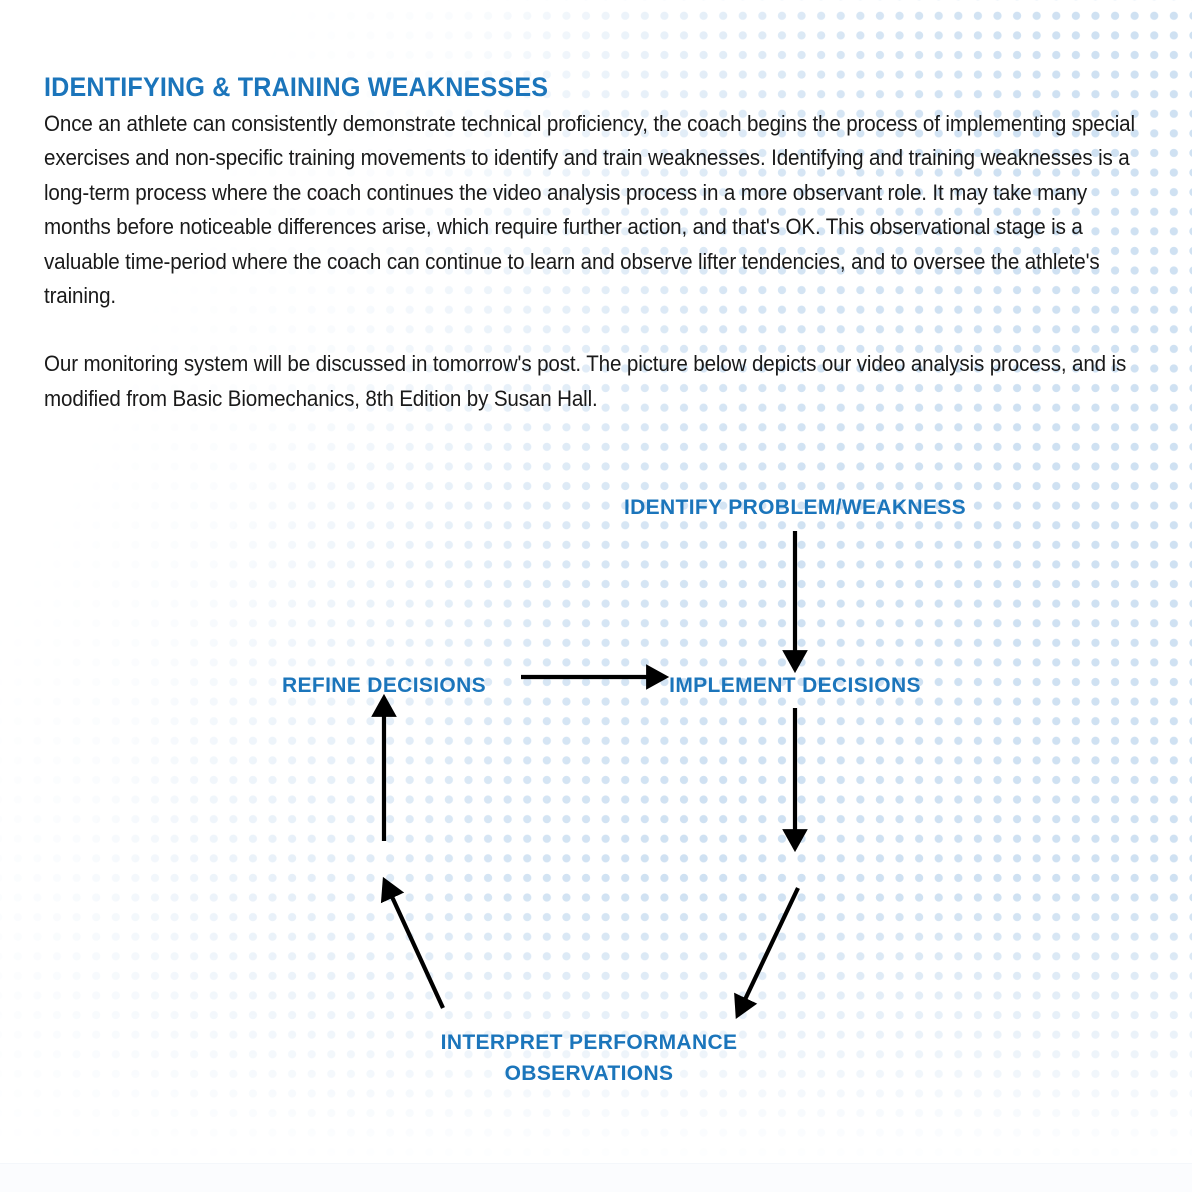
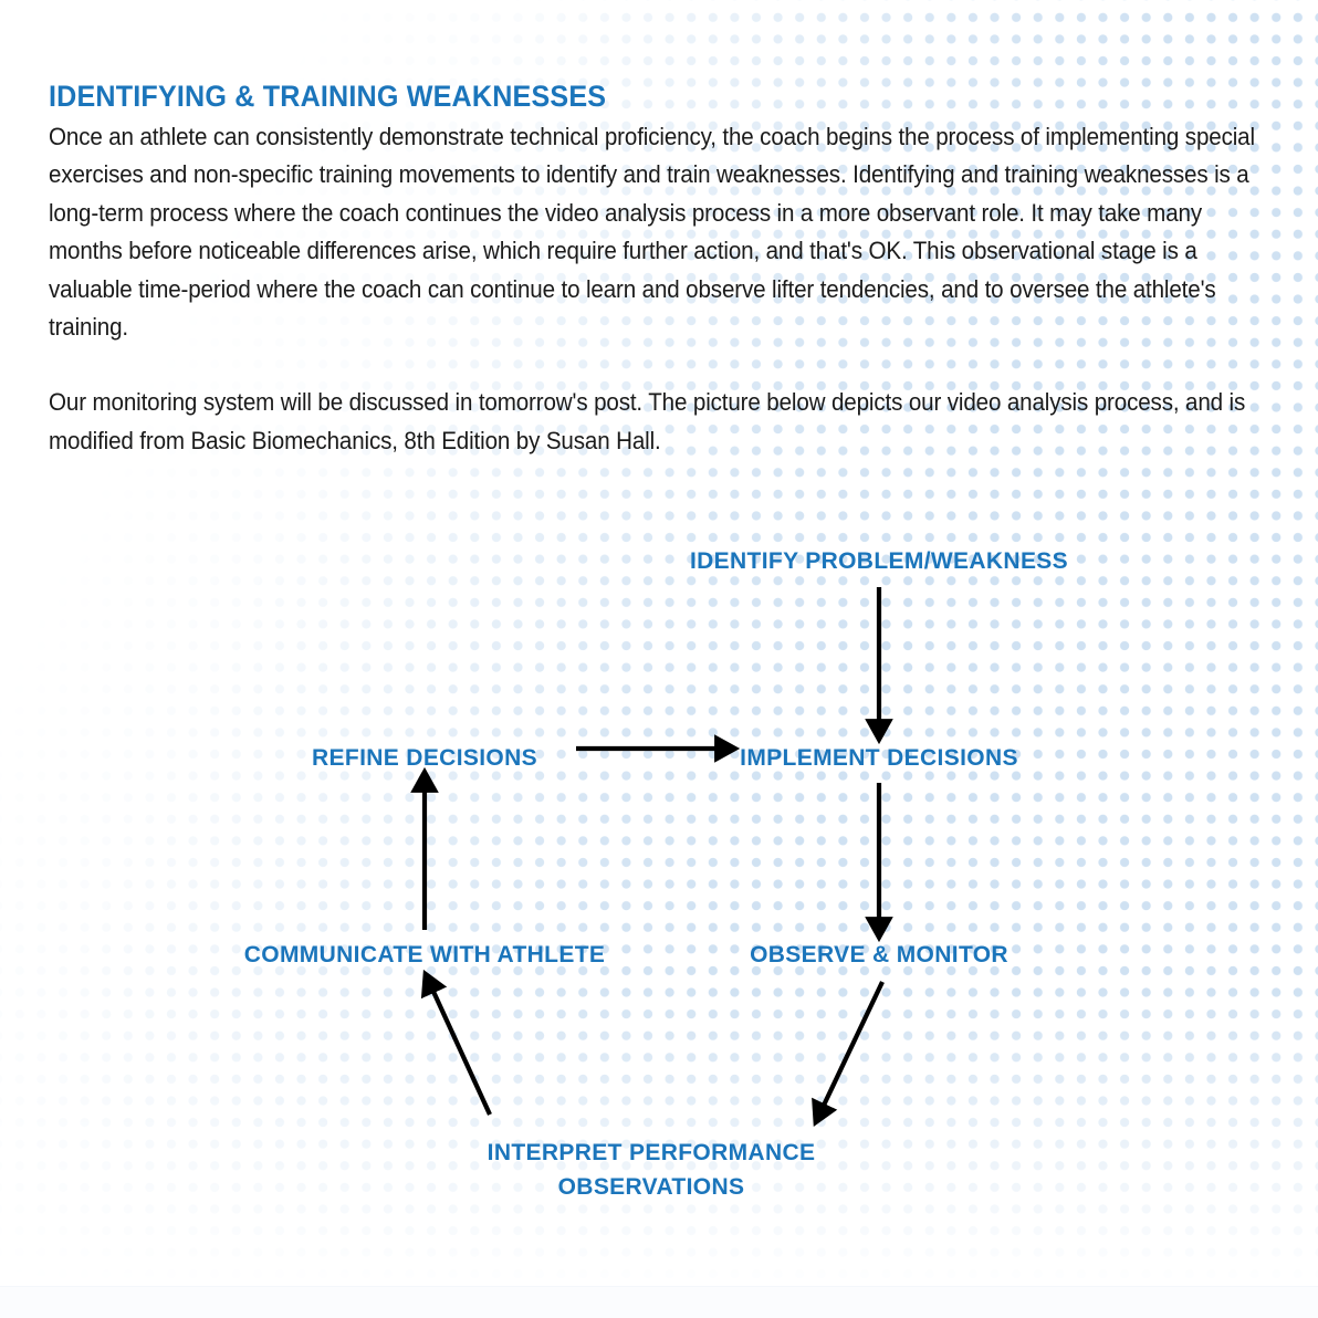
  IDENTIFYING & TRAINING WEAKNESSES
  Once an athlete can consistently demonstrate technical proficiency, the coach begins the process of implementing special exercises and non-specific training movements to identify and train weaknesses. Identifying and training weaknesses is a long-term process where the coach continues the video analysis process in a more observant role. It may take many months before noticeable differences arise, which require further action, and that's OK. This observational stage is a valuable time-period where the coach can continue to learn and observe lifter tendencies, and to oversee the athlete's training.
  Our monitoring system will be discussed in tomorrow's post. The picture below depicts our video analysis process, and is modified from Basic Biomechanics, 8th Edition by Susan Hall.
  IDENTIFY PROBLEM/WEAKNESS
  REFINE DECISIONS
  IMPLEMENT DECISIONS
+ COMMUNICATE WITH ATHLETE
+ OBSERVE & MONITOR
  INTERPRET PERFORMANCE
  OBSERVATIONS
